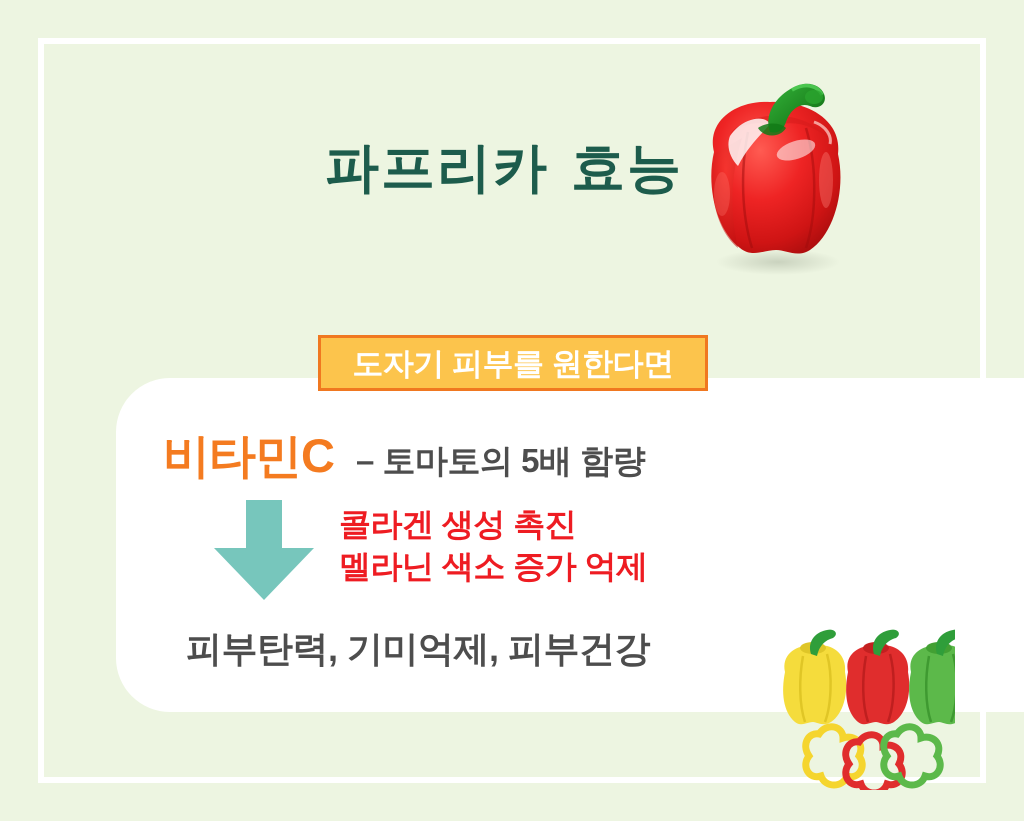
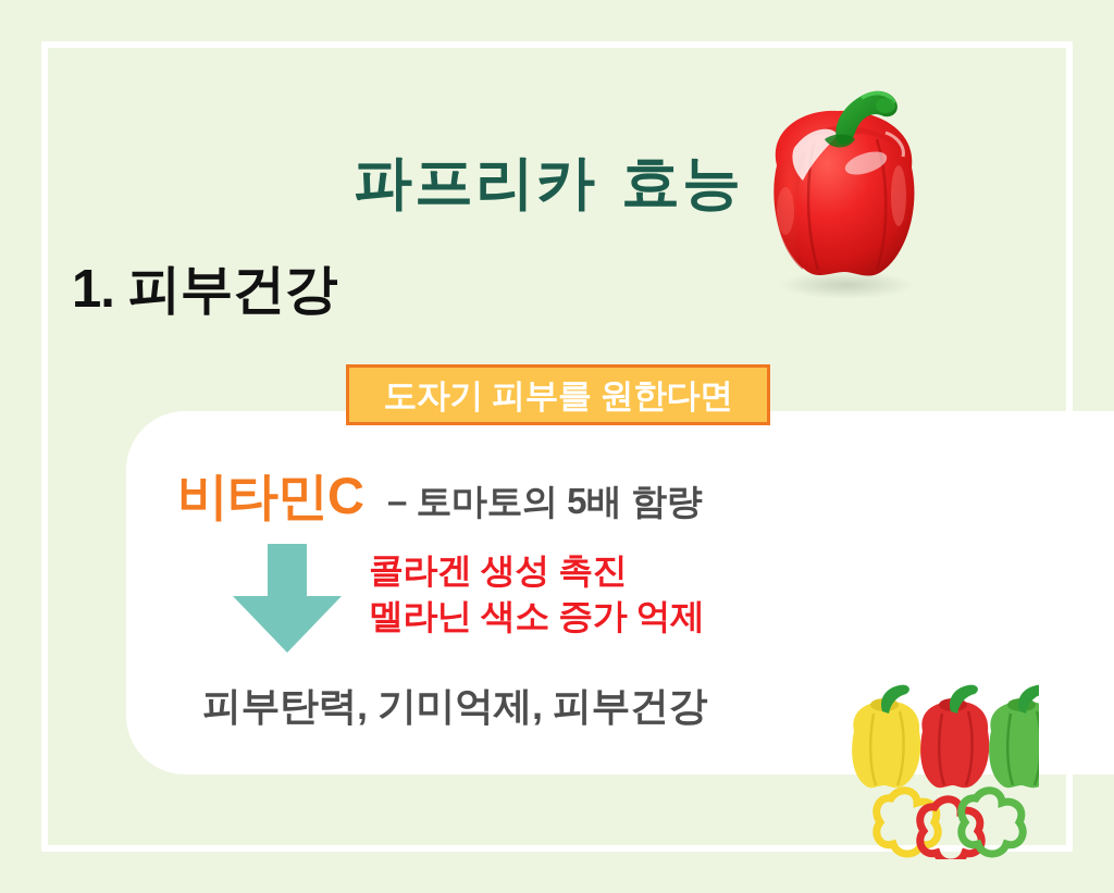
  파프리카 효능
+ 1. 피부건강
  도자기 피부를 원한다면
  비타민C
  – 토마토의 5배 함량
  콜라겐 생성 촉진
  멜라닌 색소 증가 억제
  피부탄력, 기미억제, 피부건강
